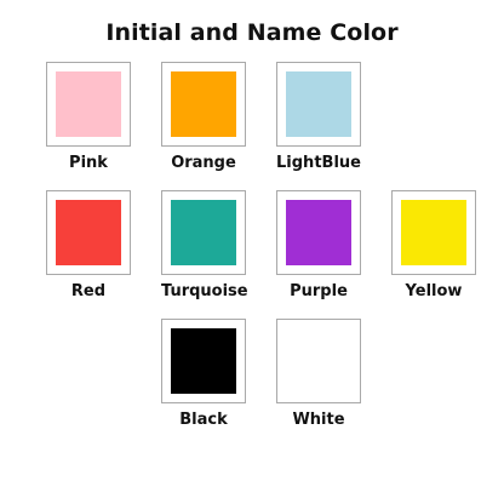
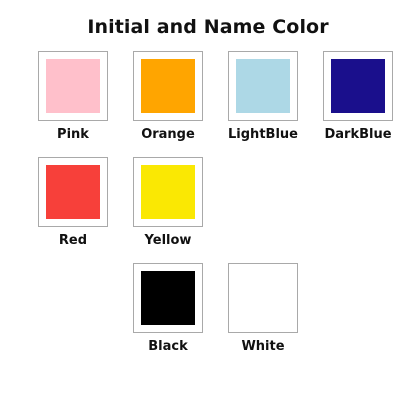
  Initial and Name Color
  Pink
  Orange
  LightBlue
+ DarkBlue
  Red
- Turquoise
- Purple
  Yellow
  Black
  White
